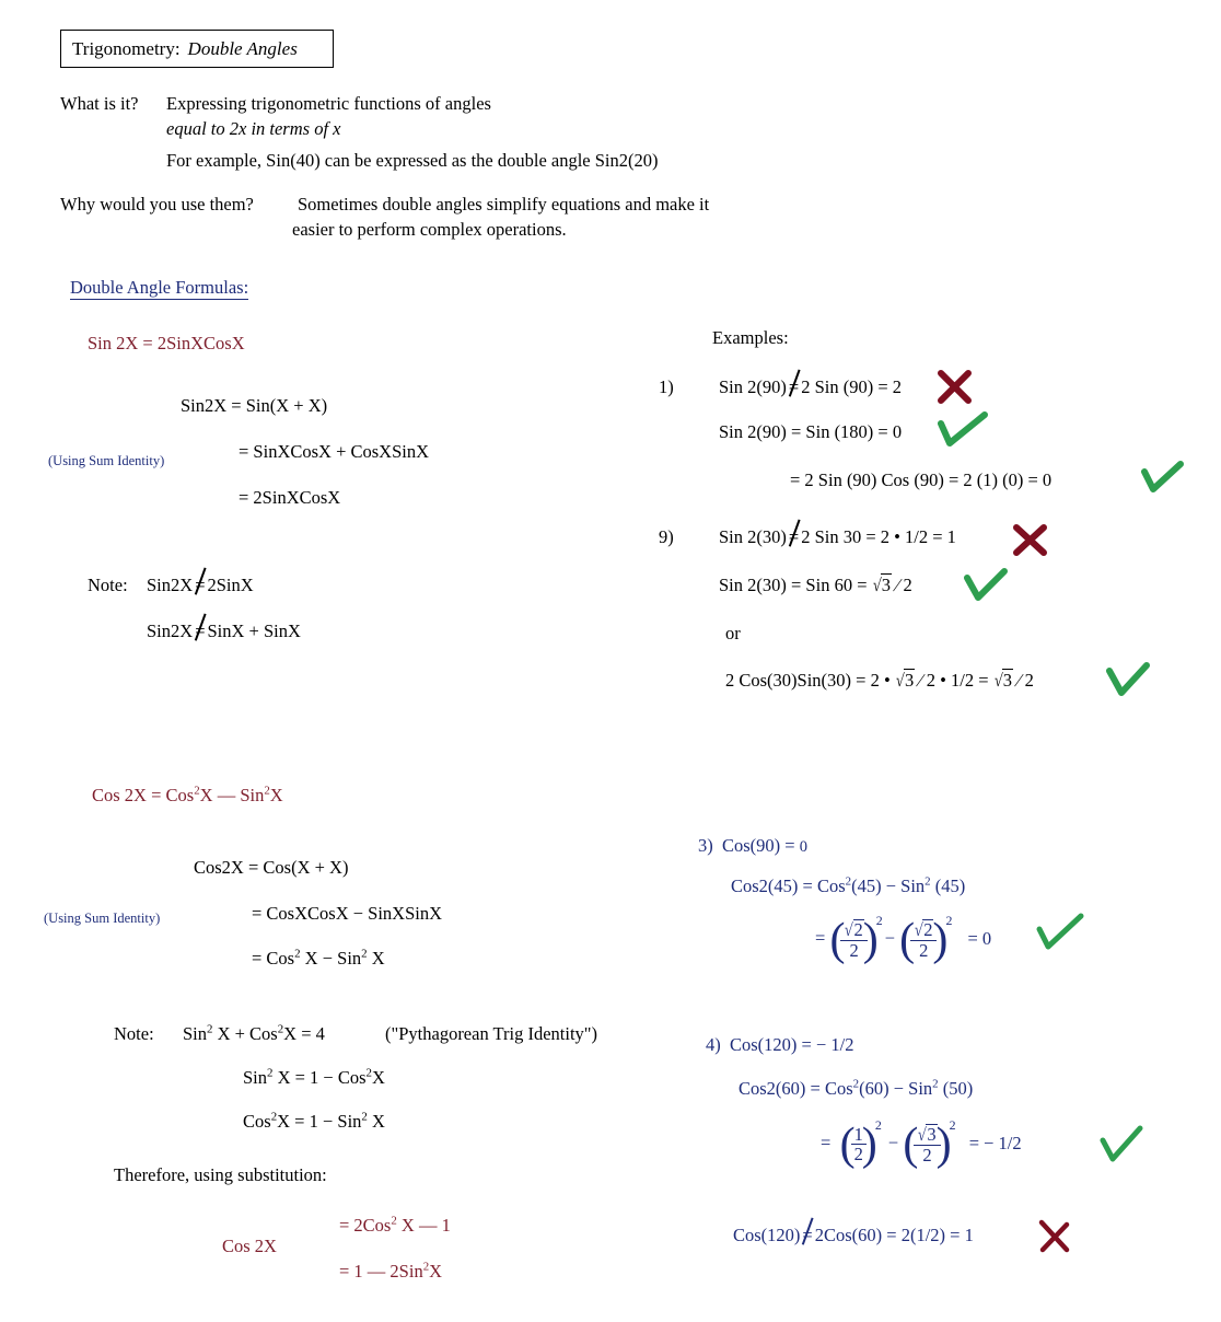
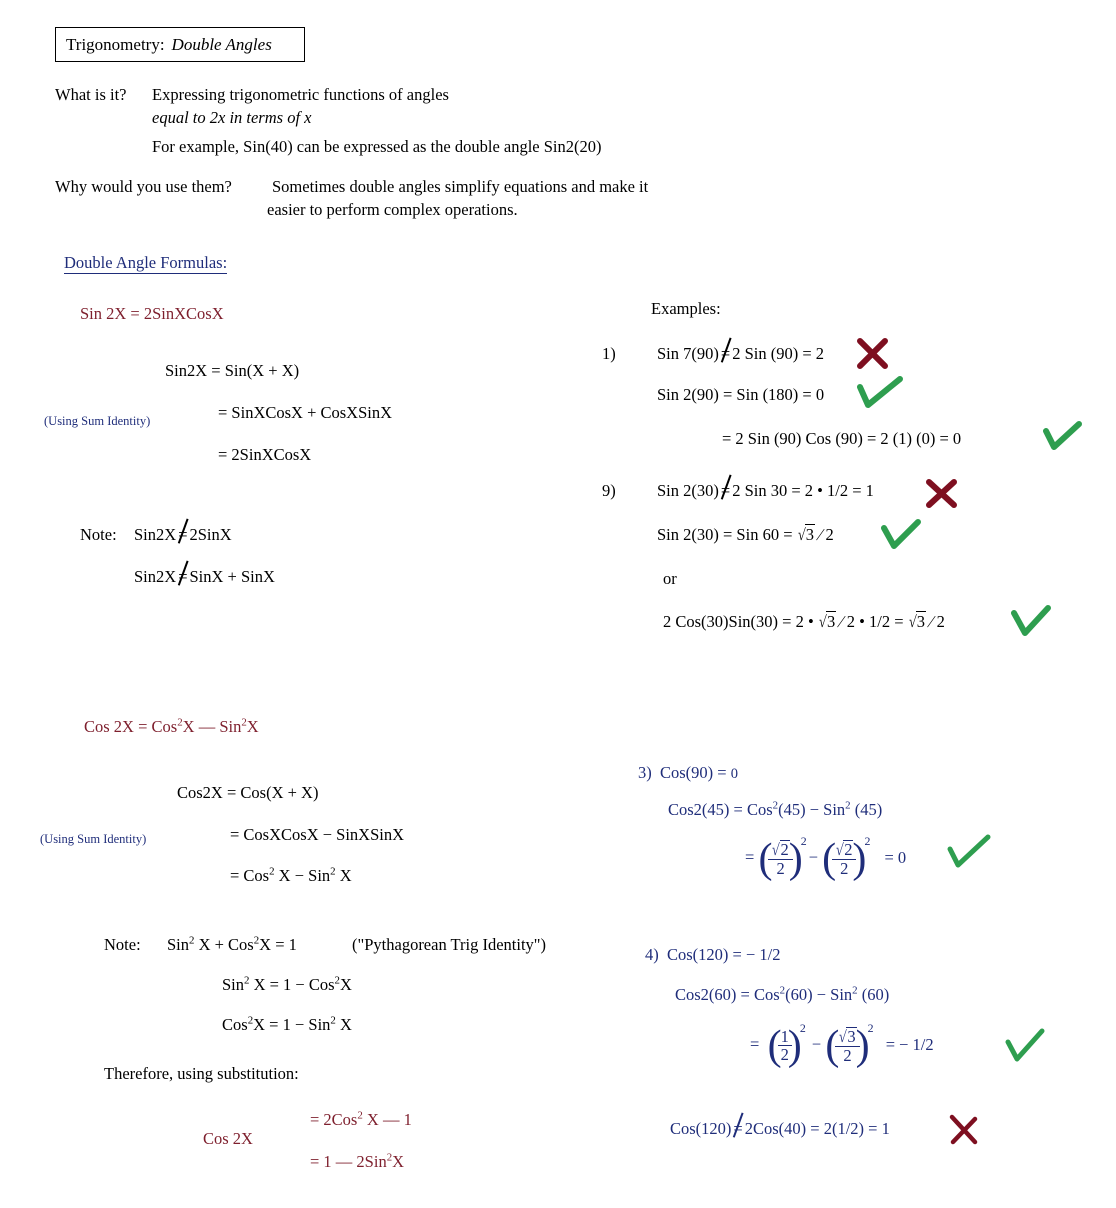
  Trigonometry:
  Double Angles
  What is it?
  Expressing trigonometric functions of angles
  equal to 2x in terms of x
  For example, Sin(40) can be expressed as the double angle Sin2(20)
  Why would you use them?
  Sometimes double angles simplify equations and make it
  easier to perform complex operations.
  Double Angle Formulas:
  Sin 2X = 2SinXCosX
  Sin2X = Sin(X + X)
  (Using Sum Identity)
  = SinXCosX + CosXSinX
  = 2SinXCosX
  Note:
  Sin2X=2SinX
  Sin2X=SinX + SinX
  Examples:
  1)
- Sin 2(90)=2 Sin (90) = 2
+ Sin 7(90)=2 Sin (90) = 2
  Sin 2(90) = Sin (180) = 0
  = 2 Sin (90) Cos (90) = 2 (1) (0) = 0
  9)
  Sin 2(30)=2 Sin 30 = 2 • 1/2 = 1
  or
  Cos 2X = Cos2X — Sin2X
  Cos2X = Cos(X + X)
  (Using Sum Identity)
  = CosXCosX − SinXSinX
  = Cos2 X − Sin2 X
  Note:
- Sin2 X + Cos2X = 4
+ Sin2 X + Cos2X = 1
  ("Pythagorean Trig Identity")
  Sin2 X = 1 − Cos2X
  Cos2X = 1 − Sin2 X
  Therefore, using substitution:
  Cos 2X
  = 2Cos2 X — 1
  = 1 — 2Sin2X
  3) Cos(90) = 0
  Cos2(45) = Cos2(45) − Sin2 (45)
  =
  2
  2−
  2
  2 = 0
  4) Cos(120) = − 1/2
- Cos2(60) = Cos2(60) − Sin2 (50)
+ Cos2(60) = Cos2(60) − Sin2 (60)
  =
  1
  2
  2 −
  2
  2 = − 1/2
- Cos(120)=2Cos(60) = 2(1/2) = 1
+ Cos(120)=2Cos(40) = 2(1/2) = 1
